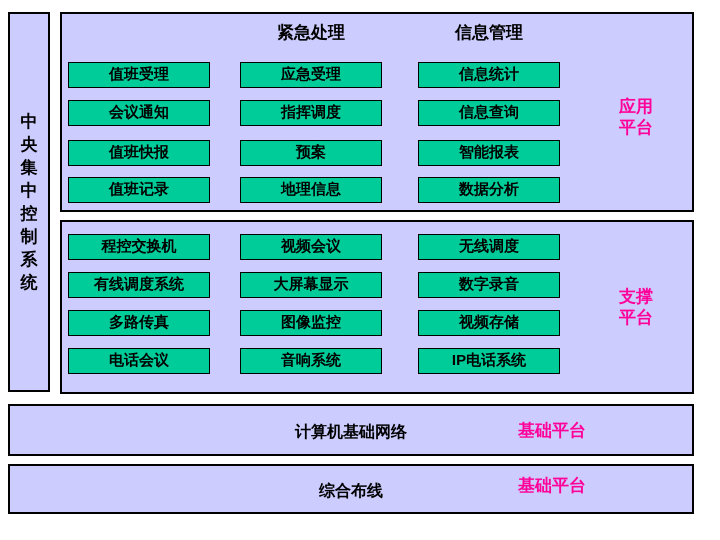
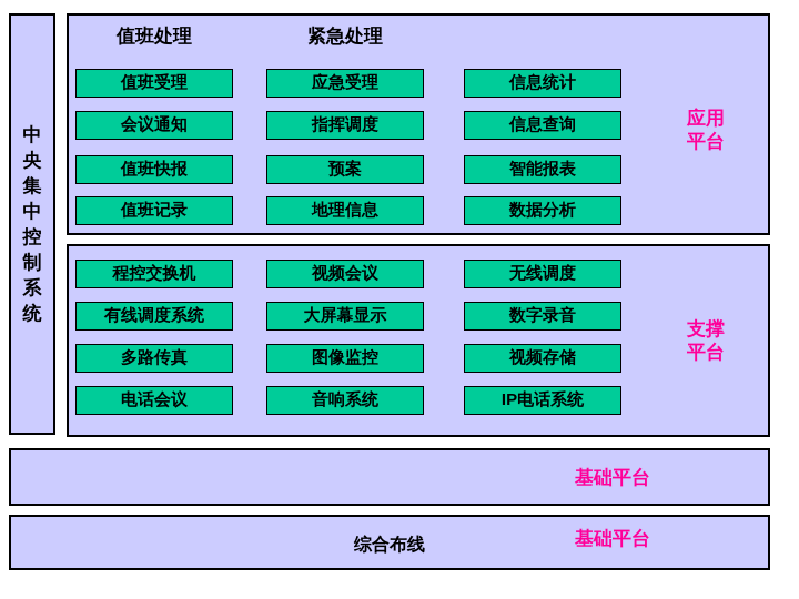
  中央集中控制系统
+ 值班处理
  紧急处理
- 信息管理
  值班受理
  会议通知
  值班快报
  值班记录
  应急受理
  指挥调度
  预案
  地理信息
  信息统计
  信息查询
  智能报表
  数据分析
  应用平台
  程控交换机
  有线调度系统
  多路传真
  电话会议
  视频会议
  大屏幕显示
  图像监控
  音响系统
  无线调度
  数字录音
  视频存储
  IP电话系统
  支撑平台
- 计算机基础网络
  基础平台
  综合布线
  基础平台
